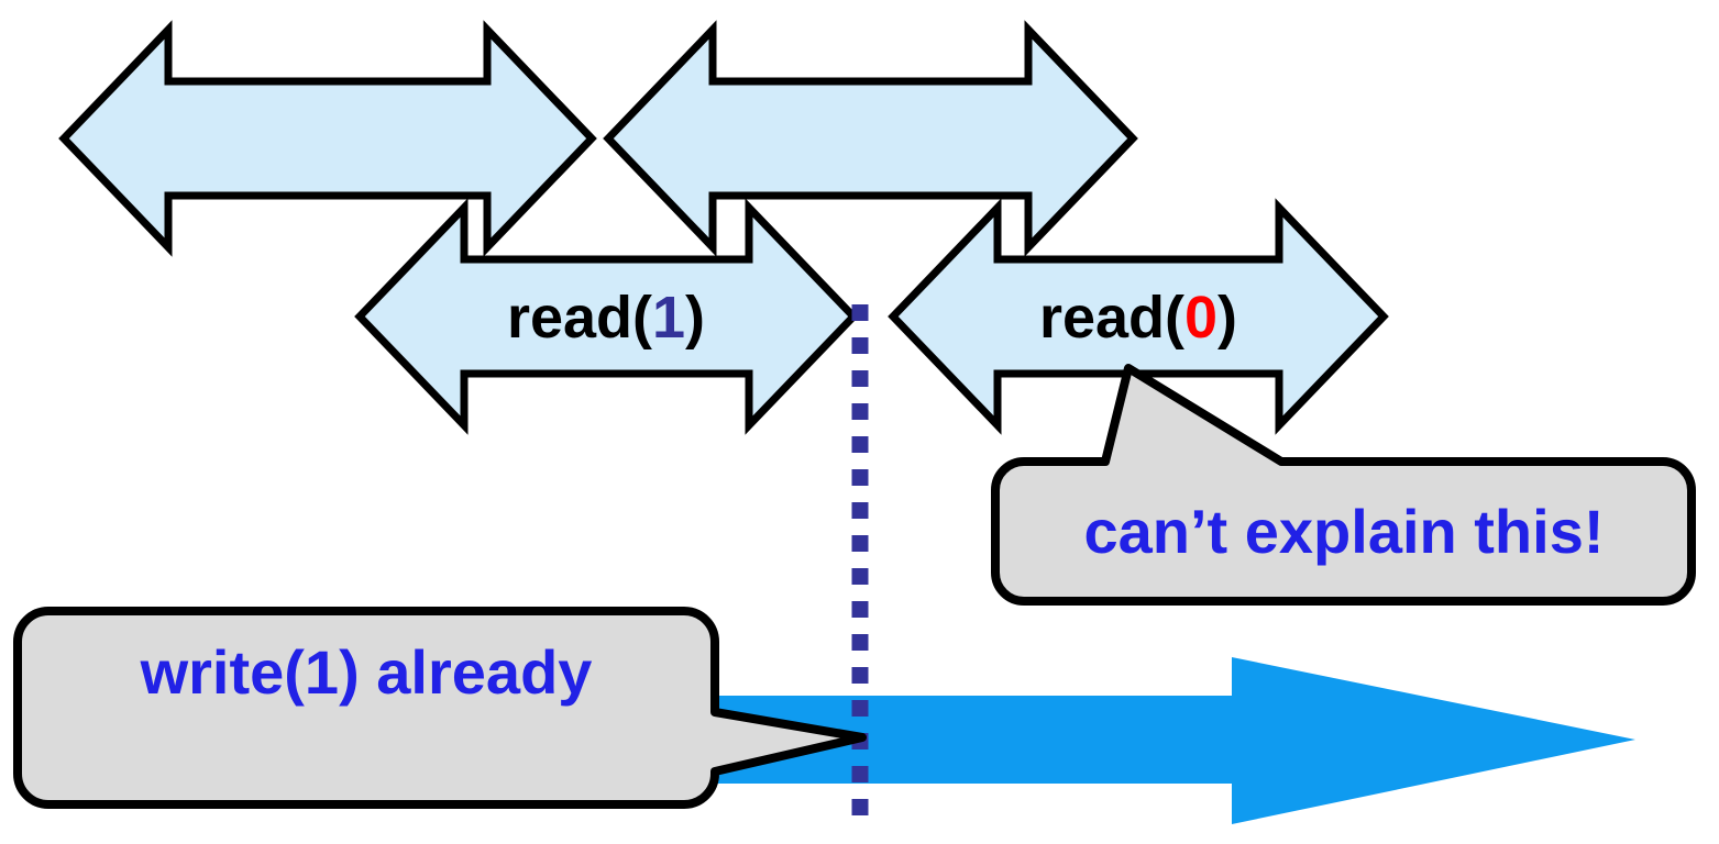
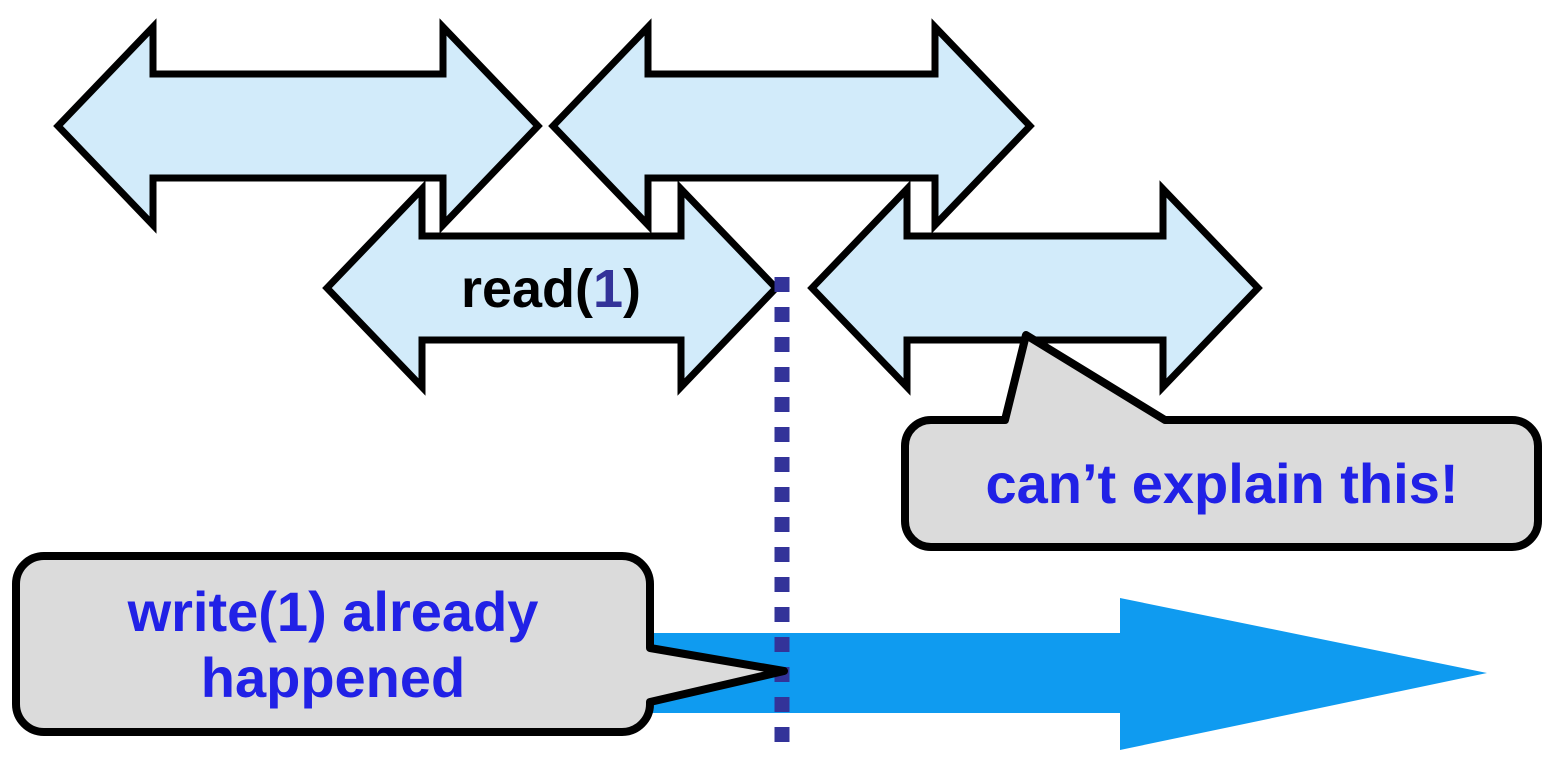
  read(1)
- read(0)
  can’t explain this!
  write(1) already
+ happened
